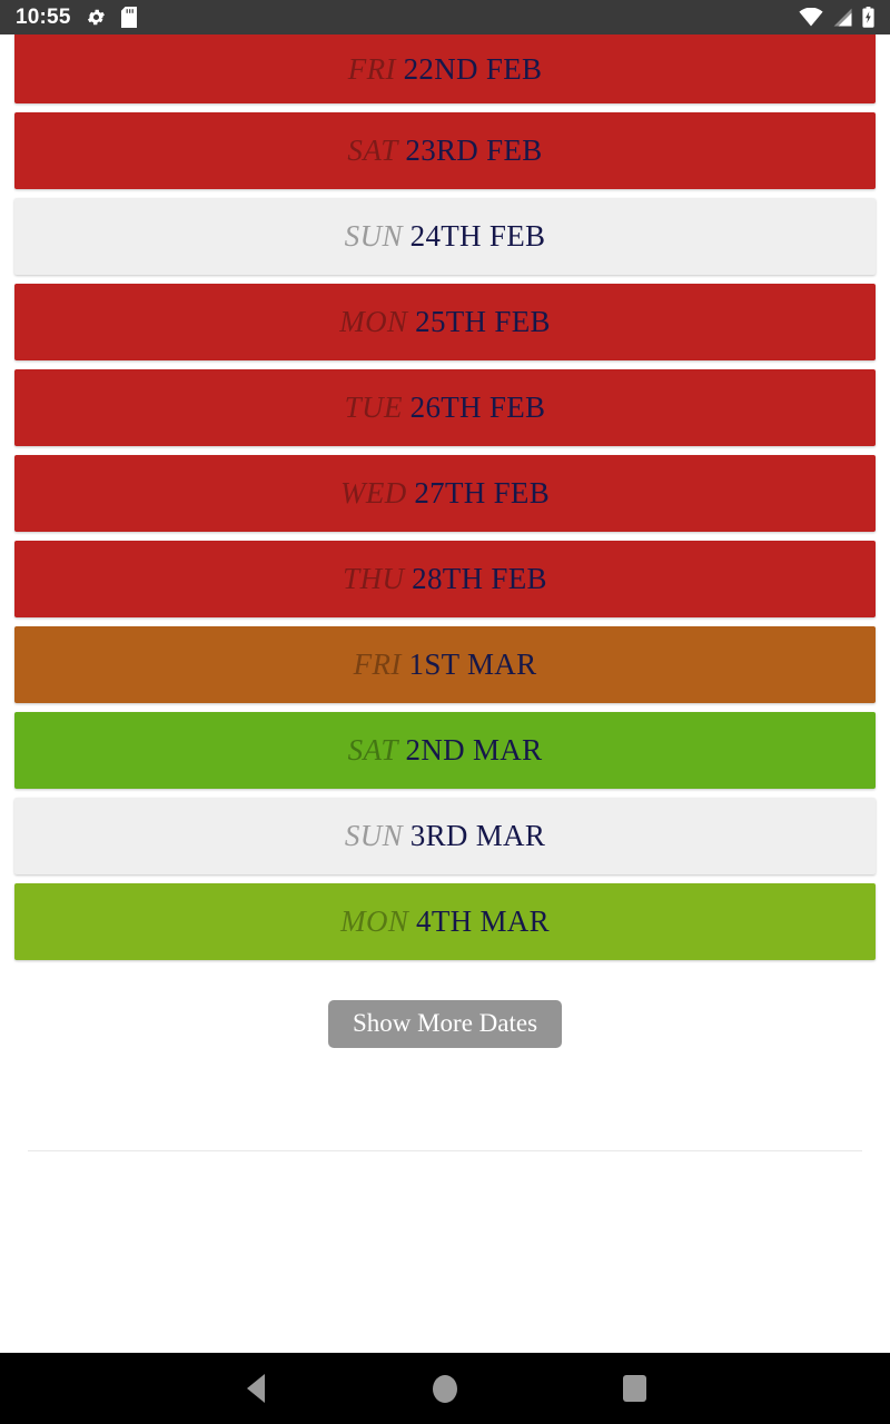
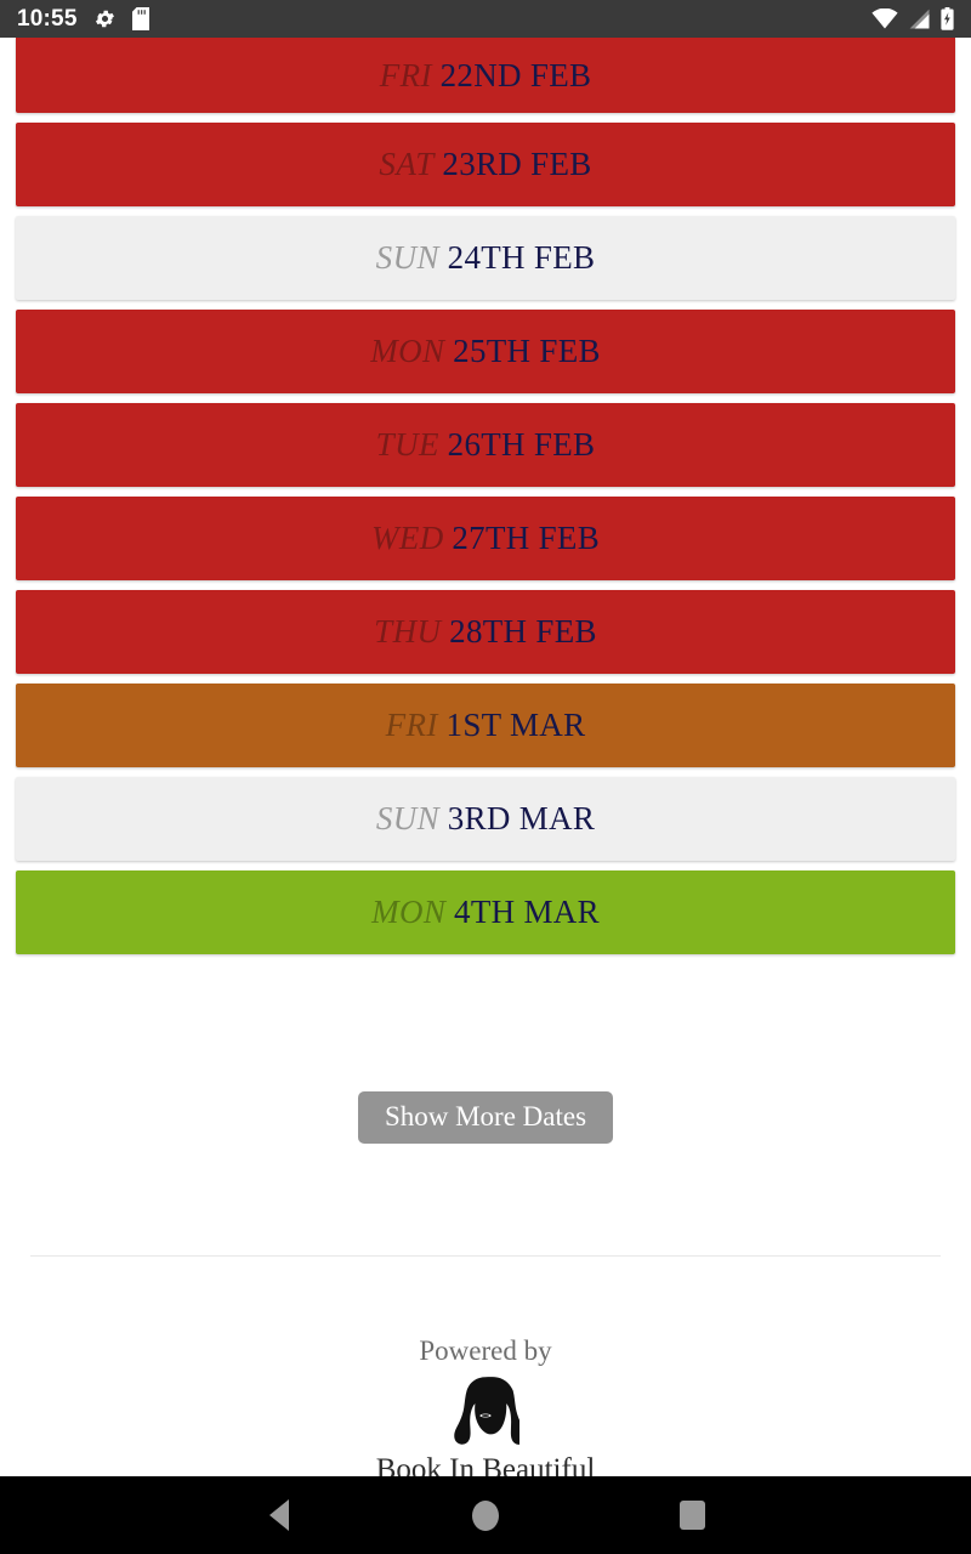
  10:55
  FRI 22ND FEB
  SAT 23RD FEB
  SUN 24TH FEB
  MON 25TH FEB
  TUE 26TH FEB
  WED 27TH FEB
  THU 28TH FEB
  FRI 1ST MAR
- SAT 2ND MAR
  SUN 3RD MAR
  MON 4TH MAR
  Show More Dates
+ Powered by
+ Book In Beautiful
